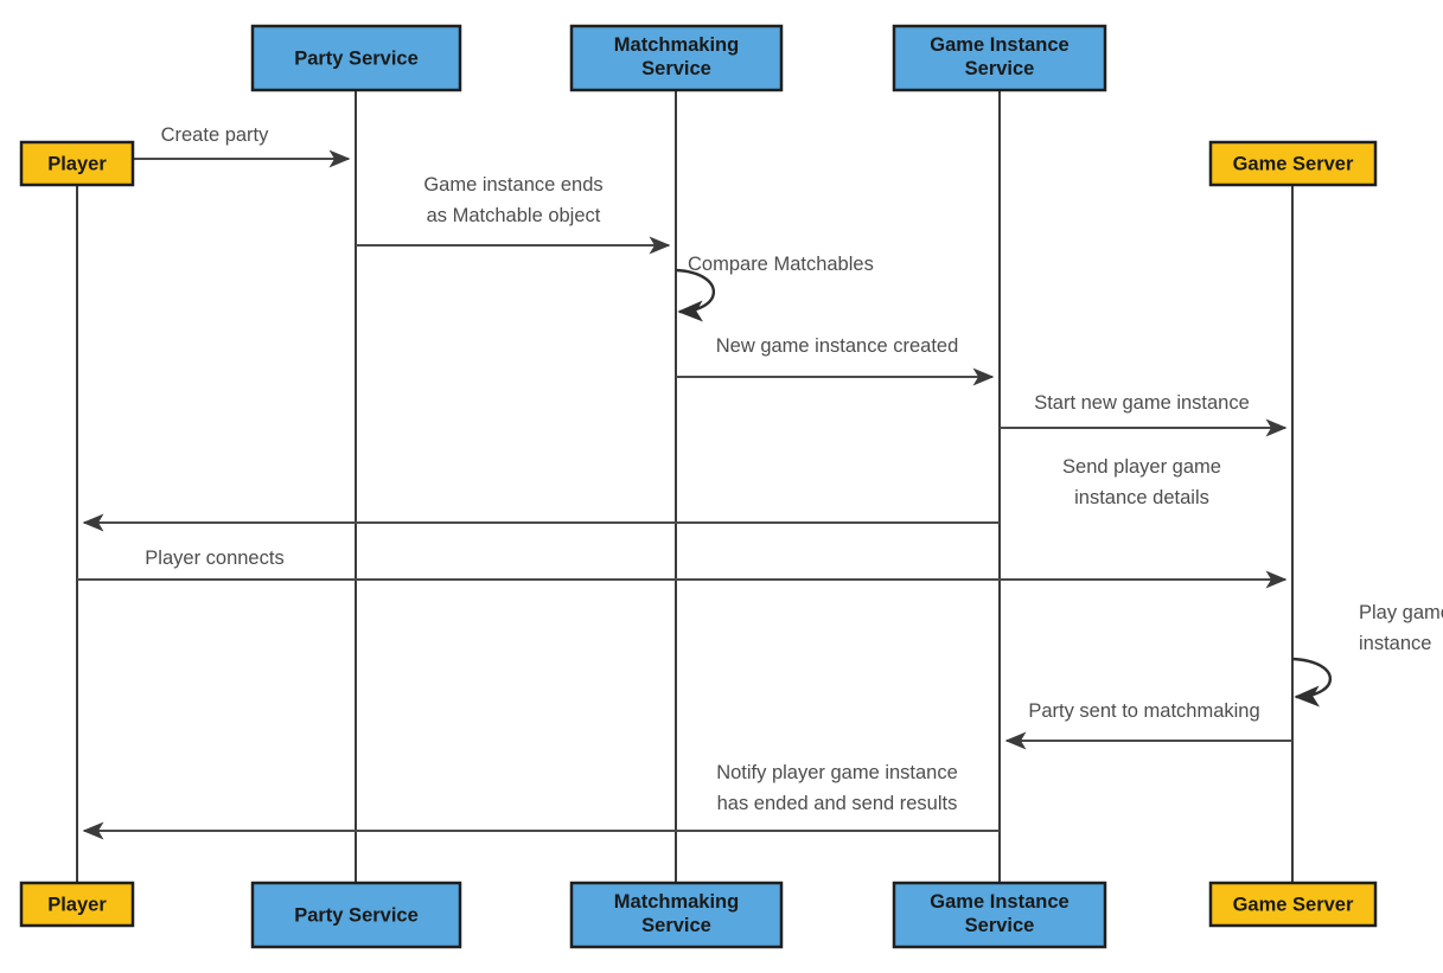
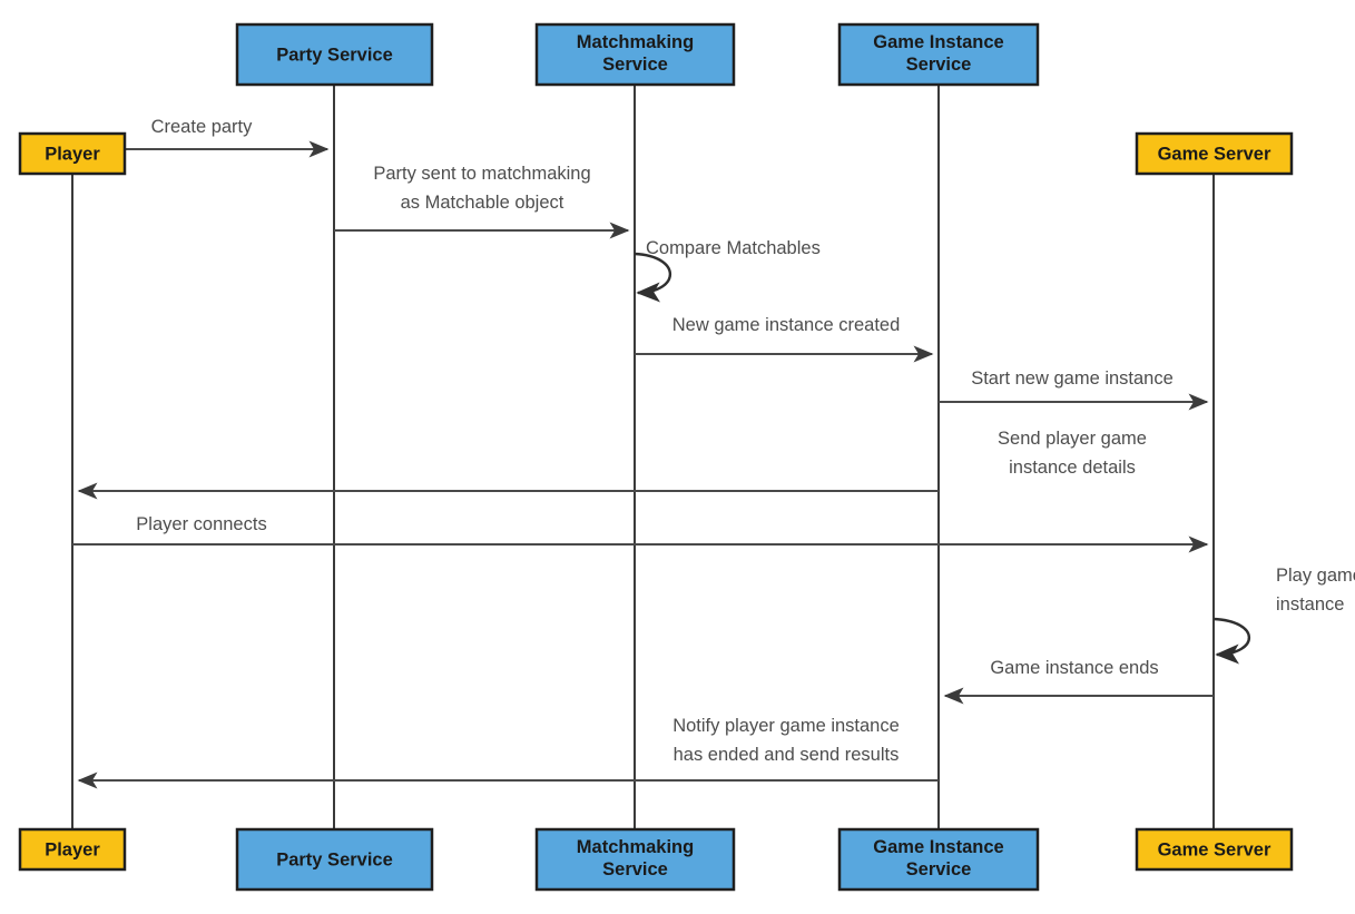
  Create party
- Game instance ends as Matchable object
+ Party sent to matchmaking as Matchable object
  Compare Matchables
  New game instance created
  Start new game instance
  Send player game instance details
  Player connects
  Play gam instance
- Party sent to matchmaking
+ Game instance ends
  Notify player game instance has ended and send results
  Player
  Player
  Party Service
  Party Service
  Matchmaking Service
  Matchmaking Service
  Game Instance Service
  Game Instance Service
  Game Server
  Game Server
